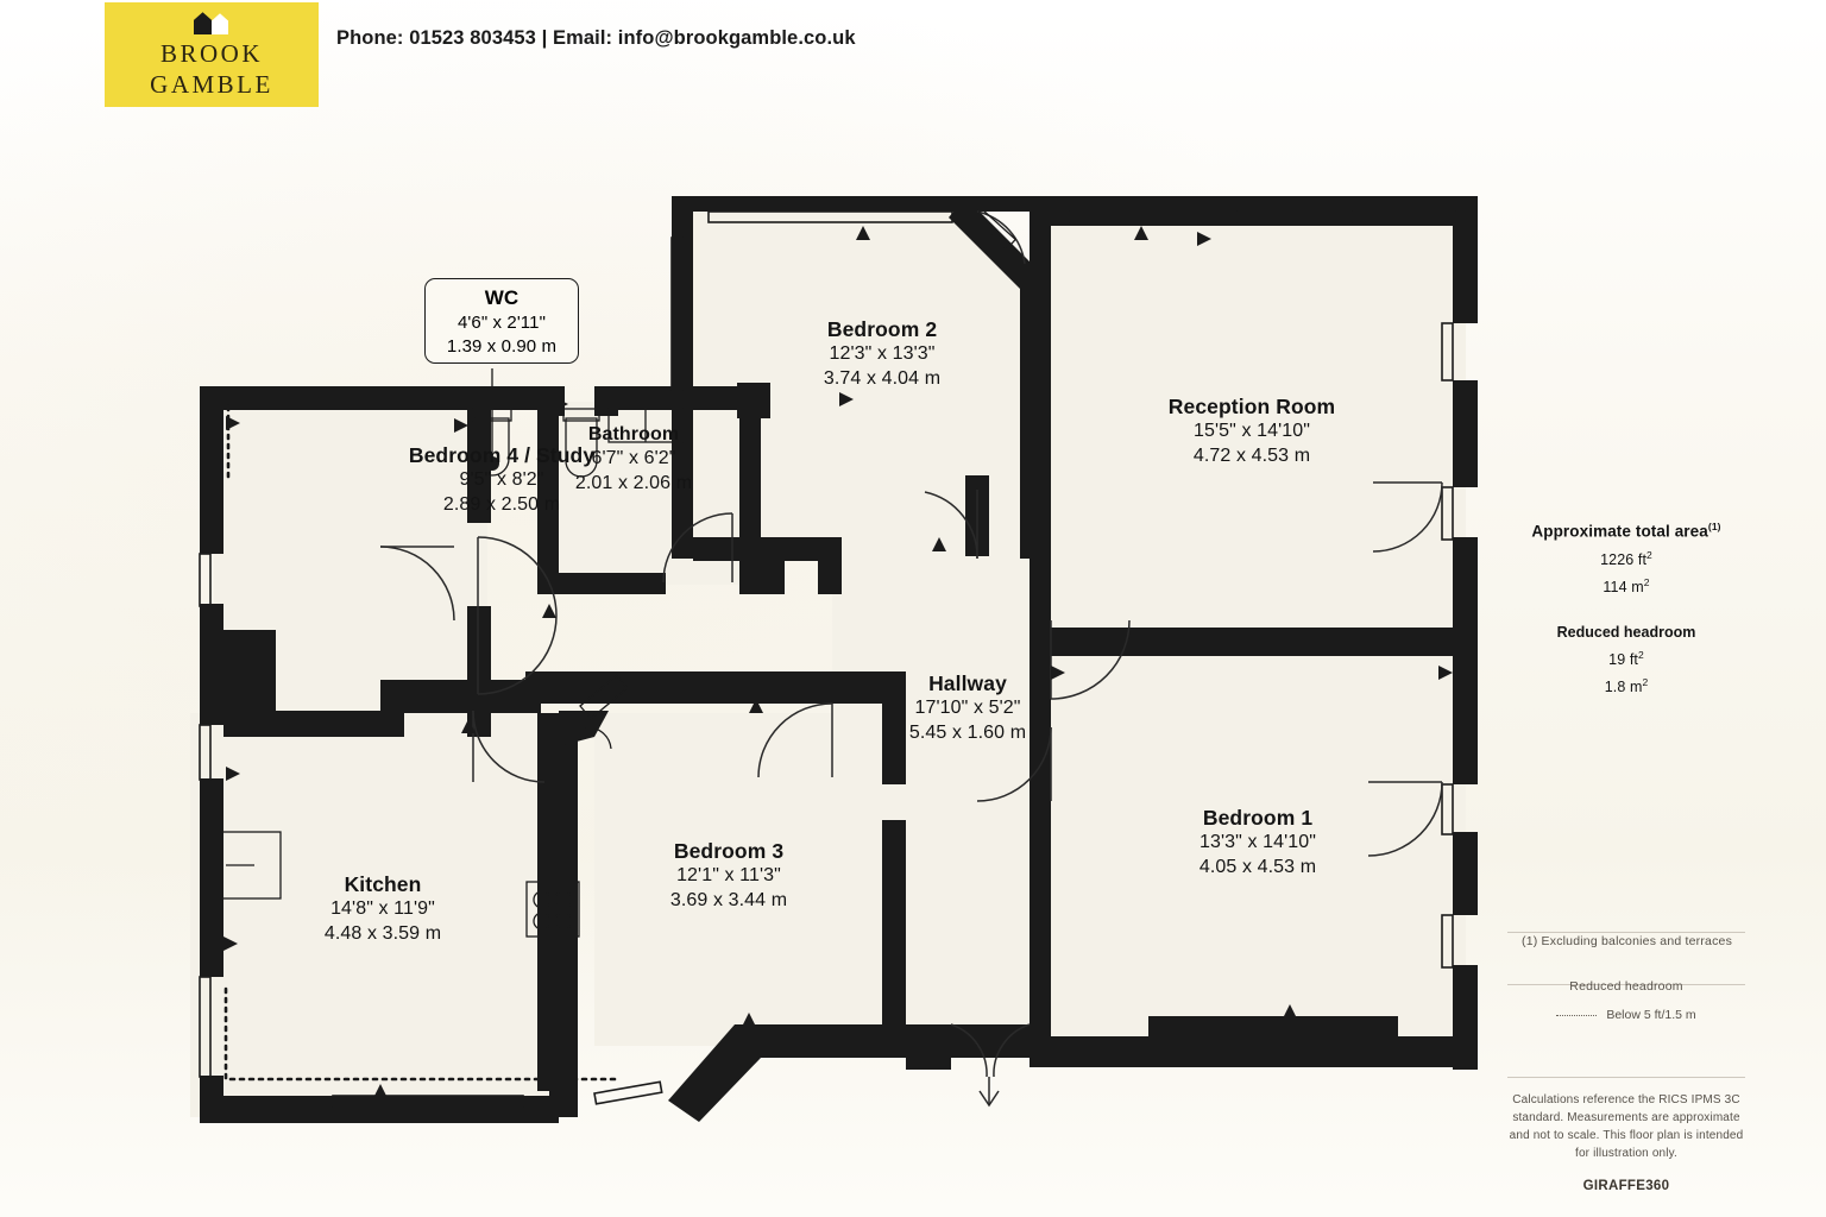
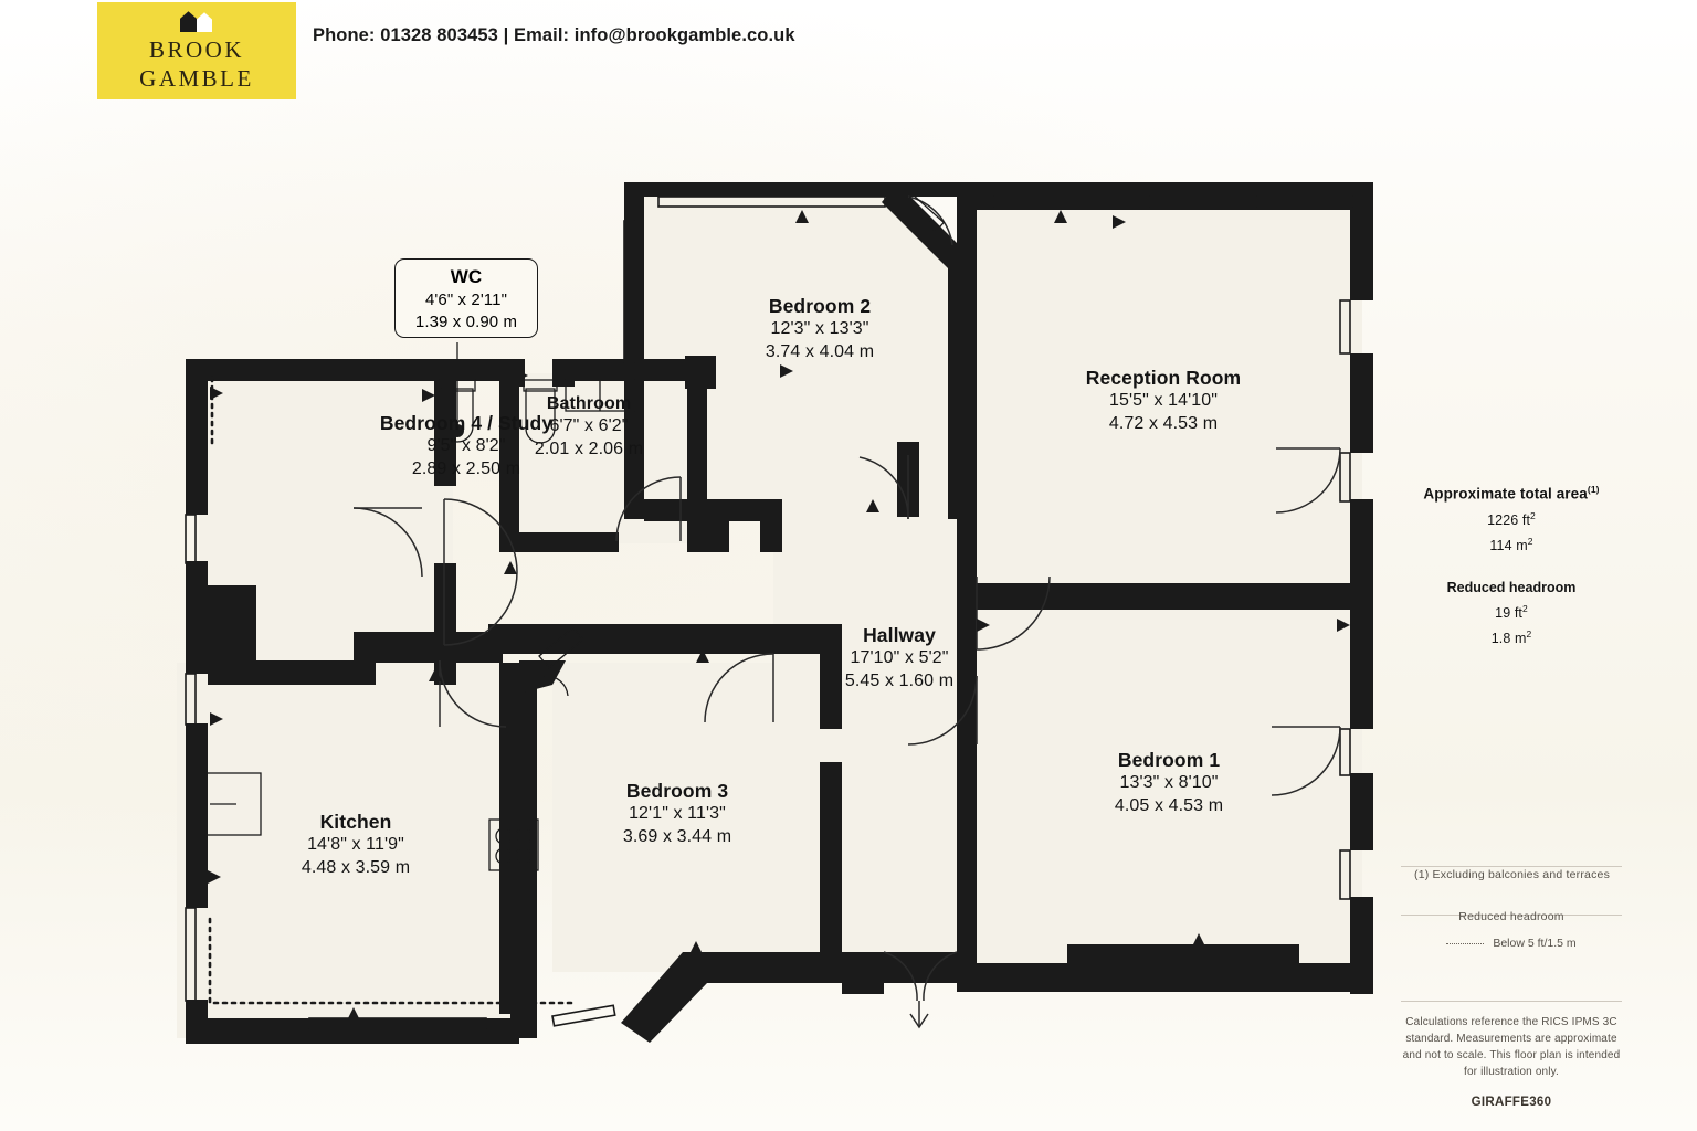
  BROOK
  GAMBLE
- Phone: 01523 803453 | Email: info@brookgamble.co.uk
+ Phone: 01328 803453 | Email: info@brookgamble.co.uk
  Bedroom 4 / Study
  9'5" x 8'2"
  2.89 x 2.50 m
  WC
  4'6" x 2'11"
  1.39 x 0.90 m
  Bathroom
  6'7" x 6'2"
  2.01 x 2.06 m
  Bedroom 2
  12'3" x 13'3"
  3.74 x 4.04 m
  Reception Room
  15'5" x 14'10"
  4.72 x 4.53 m
  Hallway
  17'10" x 5'2"
  5.45 x 1.60 m
  Bedroom 1
- 13'3" x 14'10"
+ 13'3" x 8'10"
  4.05 x 4.53 m
  Bedroom 3
  12'1" x 11'3"
  3.69 x 3.44 m
  Kitchen
  14'8" x 11'9"
  4.48 x 3.59 m
  Approximate total area(1)
  1226 ft2
  114 m2
  Reduced headroom
  19 ft2
  1.8 m2
  (1) Excluding balconies and terraces
  Reduced headroom
  Below 5 ft/1.5 m
  Calculations reference the RICS IPMS 3C standard. Measurements are approximate and not to scale. This floor plan is intended for illustration only.
  GIRAFFE360
